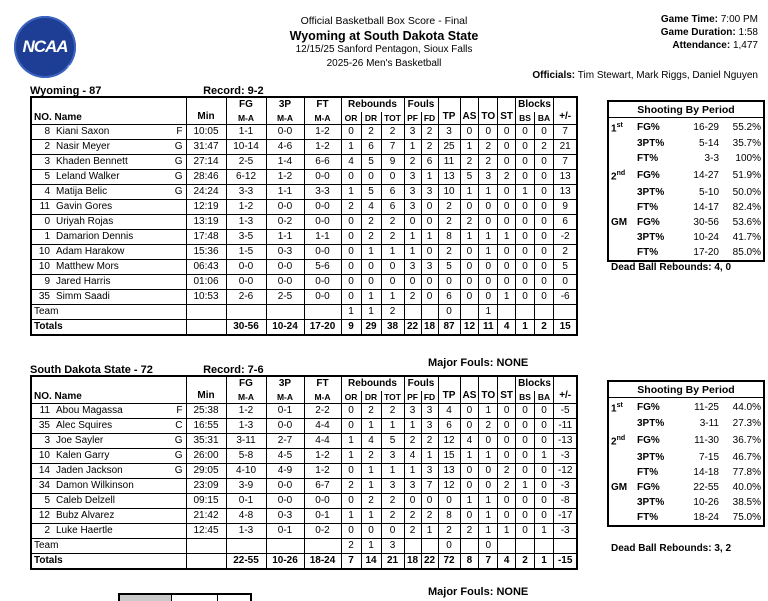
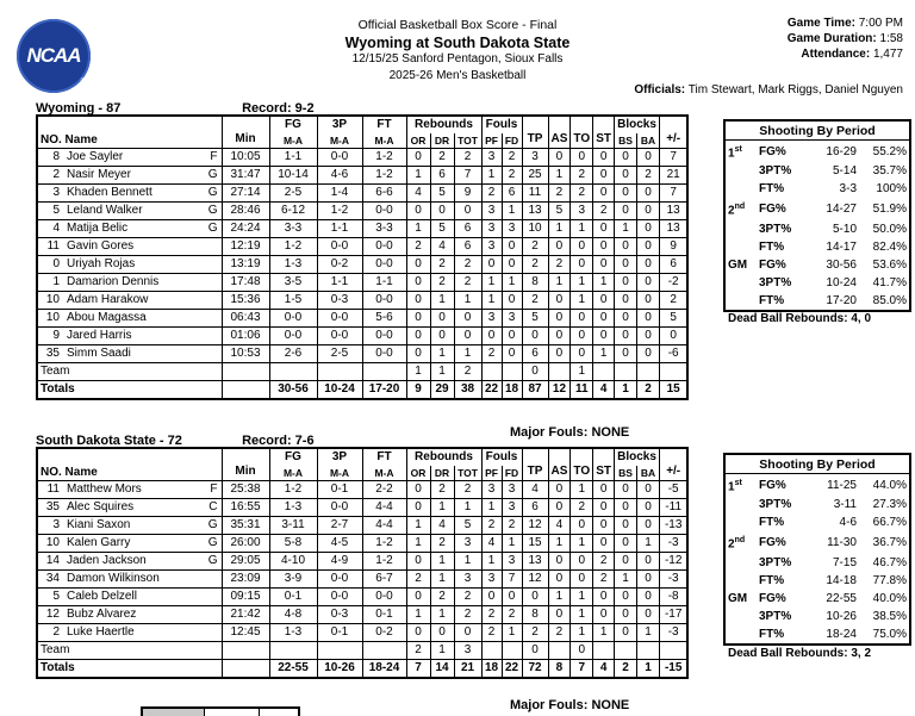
  NCAA
  Official Basketball Box Score - Final
  Wyoming at South Dakota State
  12/15/25 Sanford Pentagon, Sioux Falls
  2025-26 Men's Basketball
  Game Time: 7:00 PM
  Game Duration: 1:58
  Attendance: 1,477
  Officials: Tim Stewart, Mark Riggs, Daniel Nguyen
  Wyoming - 87 Record: 9-2
  NO. Name	Min	FG	3P	FT	Rebounds	Fouls	TP	AS	TO	ST	Blocks	+/-
  M-A	M-A	M-A	OR	DR	TOT	PF	FD	BS	BA
- 8 Kiani Saxon F	10:05	1-1	0-0	1-2	0	2	2	3	2	3	0	0	0	0	0	7
+ 8 Joe Sayler F	10:05	1-1	0-0	1-2	0	2	2	3	2	3	0	0	0	0	0	7
  2 Nasir Meyer G	31:47	10-14	4-6	1-2	1	6	7	1	2	25	1	2	0	0	2	21
  3 Khaden Bennett G	27:14	2-5	1-4	6-6	4	5	9	2	6	11	2	2	0	0	0	7
  5 Leland Walker G	28:46	6-12	1-2	0-0	0	0	0	3	1	13	5	3	2	0	0	13
  4 Matija Belic G	24:24	3-3	1-1	3-3	1	5	6	3	3	10	1	1	0	1	0	13
  11 Gavin Gores	12:19	1-2	0-0	0-0	2	4	6	3	0	2	0	0	0	0	0	9
  0 Uriyah Rojas	13:19	1-3	0-2	0-0	0	2	2	0	0	2	2	0	0	0	0	6
  1 Damarion Dennis	17:48	3-5	1-1	1-1	0	2	2	1	1	8	1	1	1	0	0	-2
  10 Adam Harakow	15:36	1-5	0-3	0-0	0	1	1	1	0	2	0	1	0	0	0	2
- 10 Matthew Mors	06:43	0-0	0-0	5-6	0	0	0	3	3	5	0	0	0	0	0	5
+ 10 Abou Magassa	06:43	0-0	0-0	5-6	0	0	0	3	3	5	0	0	0	0	0	5
  9 Jared Harris	01:06	0-0	0-0	0-0	0	0	0	0	0	0	0	0	0	0	0	0
  35 Simm Saadi	10:53	2-6	2-5	0-0	0	1	1	2	0	6	0	0	1	0	0	-6
  Team					1	1	2			0		1
  Totals		30-56	10-24	17-20	9	29	38	22	18	87	12	11	4	1	2	15
  Major Fouls: NONE
  Shooting By Period
  1	FG%	16-29	55.2%
  	3PT%	5-14	35.7%
  	FT%	3-3	100%
  2	FG%	14-27	51.9%
  	3PT%	5-10	50.0%
  	FT%	14-17	82.4%
  GM	FG%	30-56	53.6%
  	3PT%	10-24	41.7%
  	FT%	17-20	85.0%
  Dead Ball Rebounds: 4, 0
  South Dakota State - 72 Record: 7-6
  NO. Name	Min	FG	3P	FT	Rebounds	Fouls	TP	AS	TO	ST	Blocks	+/-
  M-A	M-A	M-A	OR	DR	TOT	PF	FD	BS	BA
- 11 Abou Magassa F	25:38	1-2	0-1	2-2	0	2	2	3	3	4	0	1	0	0	0	-5
+ 11 Matthew Mors F	25:38	1-2	0-1	2-2	0	2	2	3	3	4	0	1	0	0	0	-5
  35 Alec Squires C	16:55	1-3	0-0	4-4	0	1	1	1	3	6	0	2	0	0	0	-11
- 3 Joe Sayler G	35:31	3-11	2-7	4-4	1	4	5	2	2	12	4	0	0	0	0	-13
+ 3 Kiani Saxon G	35:31	3-11	2-7	4-4	1	4	5	2	2	12	4	0	0	0	0	-13
  10 Kalen Garry G	26:00	5-8	4-5	1-2	1	2	3	4	1	15	1	1	0	0	1	-3
  14 Jaden Jackson G	29:05	4-10	4-9	1-2	0	1	1	1	3	13	0	0	2	0	0	-12
  34 Damon Wilkinson	23:09	3-9	0-0	6-7	2	1	3	3	7	12	0	0	2	1	0	-3
  5 Caleb Delzell	09:15	0-1	0-0	0-0	0	2	2	0	0	0	1	1	0	0	0	-8
  12 Bubz Alvarez	21:42	4-8	0-3	0-1	1	1	2	2	2	8	0	1	0	0	0	-17
  2 Luke Haertle	12:45	1-3	0-1	0-2	0	0	0	2	1	2	2	1	1	0	1	-3
  Team					2	1	3			0		0
  Totals		22-55	10-26	18-24	7	14	21	18	22	72	8	7	4	2	1	-15
  Major Fouls: NONE
  Shooting By Period
  1	FG%	11-25	44.0%
  	3PT%	3-11	27.3%
+ 	FT%	4-6	66.7%
  2	FG%	11-30	36.7%
  	3PT%	7-15	46.7%
  	FT%	14-18	77.8%
  GM	FG%	22-55	40.0%
  	3PT%	10-26	38.5%
  	FT%	18-24	75.0%
  Dead Ball Rebounds: 3, 2
